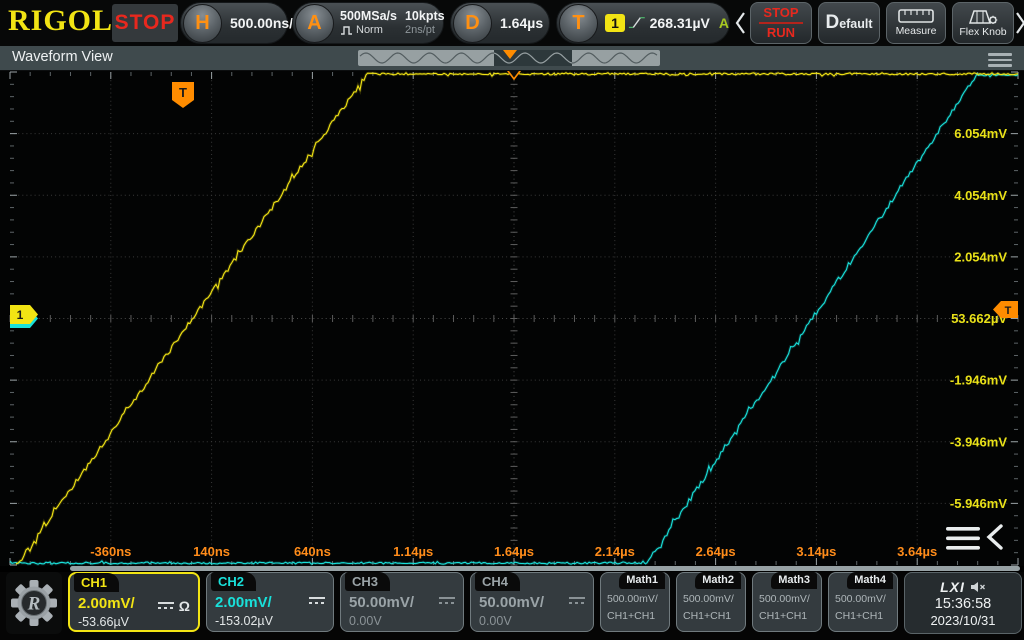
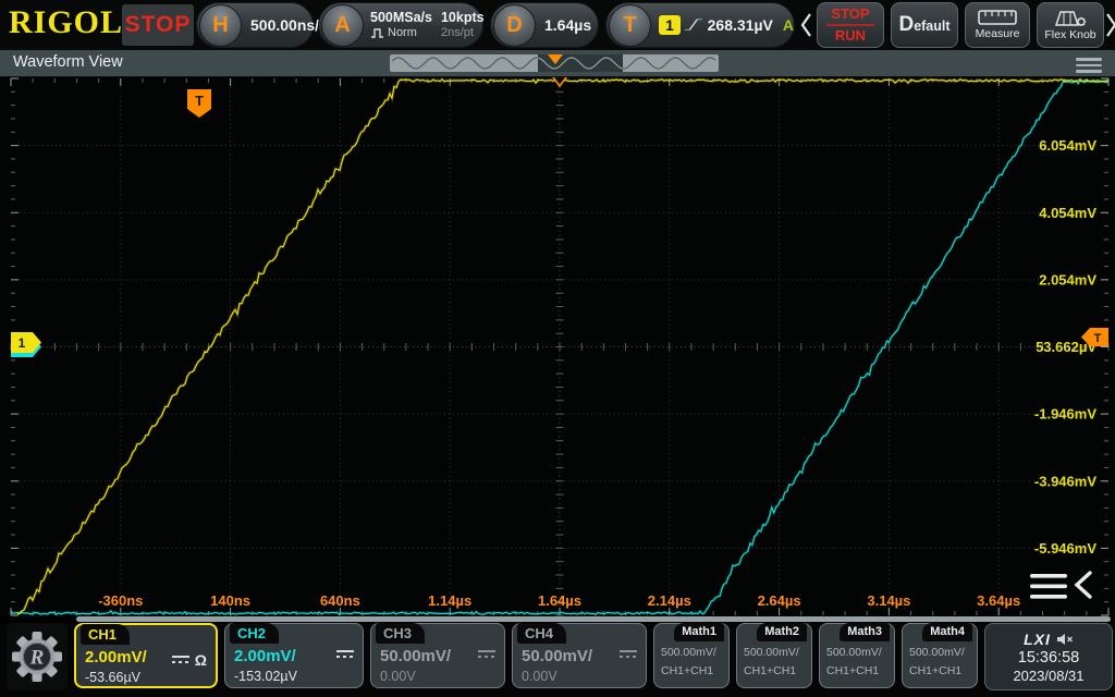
  RIGOL
  STOP
  H
  500.00ns
  A
  500MSa/s
  Norm
  10kpts
  2ns/pt
  D
  1.64µs
  T
  1
  268.31µV
  A
  STOP
  RUN
  Default
  Measure
  Flex Knob
  Waveform View
  -360ns
  140ns
  640ns
  1.14µs
  1.64µs
  2.14µs
  2.64µs
  3.14µs
  3.64µs
  6.054mV
  4.054mV
  2.054mV
  53.662µV
  -1.946mV
  -3.946mV
  -5.946mV
  T
  1
  T
  R
  CH1
  2.00mV/
  Ω
  -53.66µV
  CH2
  2.00mV/
  -153.02µV
  CH3
  50.00mV/
  0.00V
  CH4
  50.00mV/
  0.00V
  Math1
  500.00mV/
  CH1+CH1
  Math2
  500.00mV/
  CH1+CH1
  Math3
  500.00mV/
  CH1+CH1
  Math4
  500.00mV/
  CH1+CH1
  LXI
  15:36:58
- 2023/10/31
+ 2023/08/31
